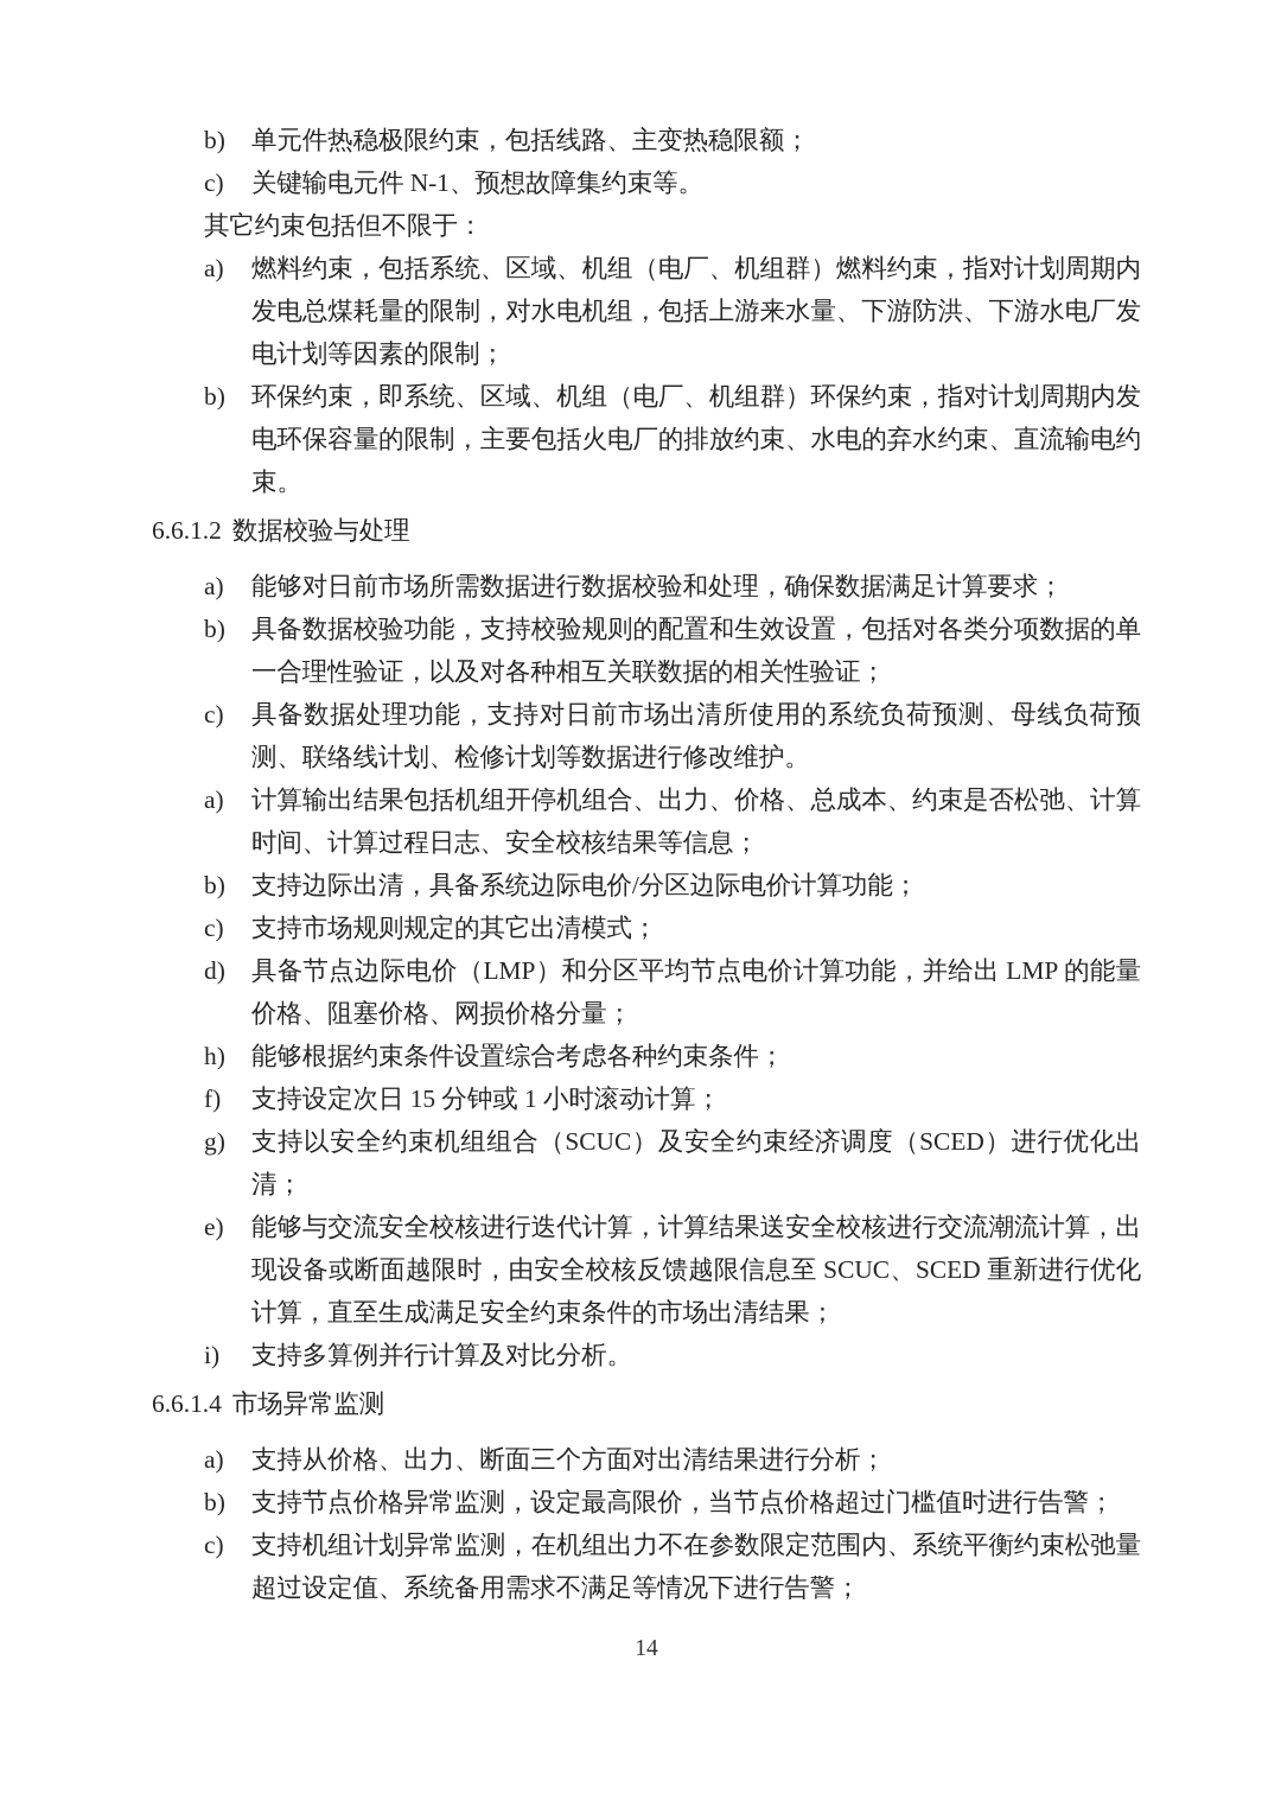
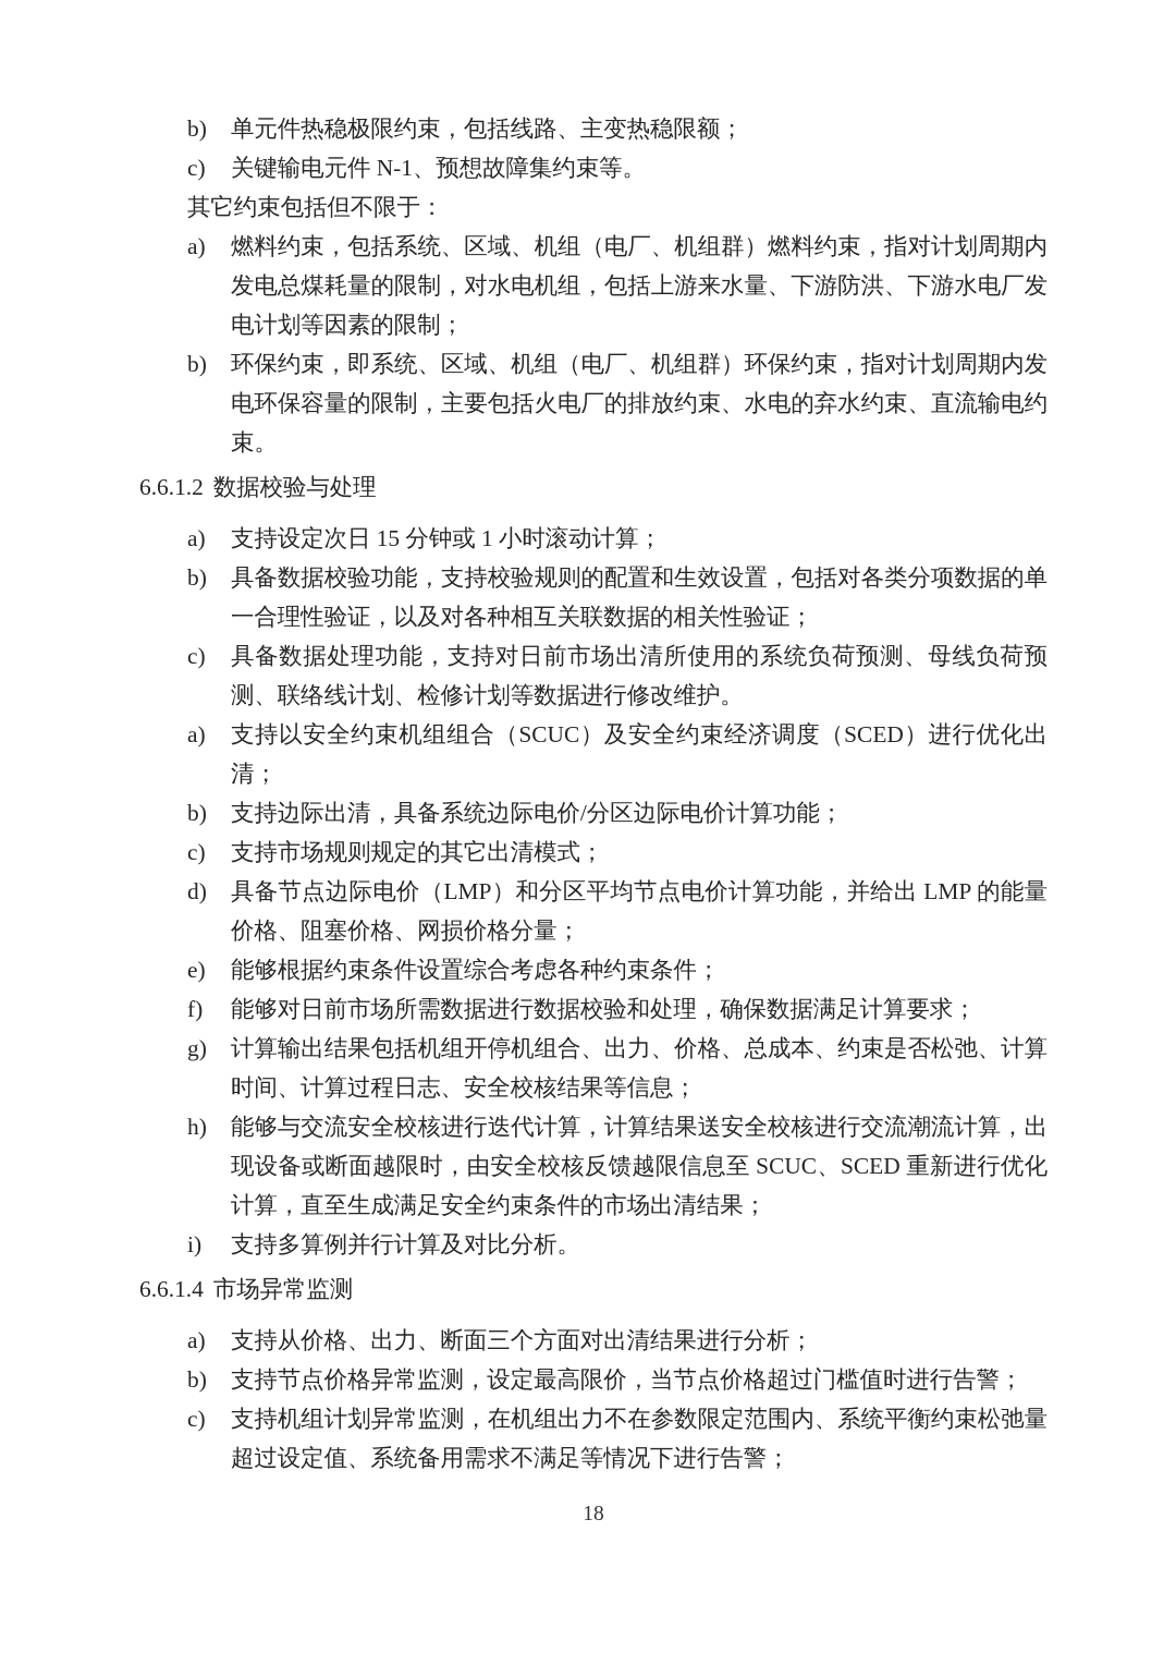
  b)
  单元件热稳极限约束，包括线路、主变热稳限额；
  c)
  关键输电元件 N-1、预想故障集约束等。
  其它约束包括但不限于：
  a)
  燃料约束，包括系统、区域、机组（电厂、机组群）燃料约束，指对计划周期内发电总煤耗量的限制，对水电机组，包括上游来水量、下游防洪、下游水电厂发电计划等因素的限制；
  b)
  环保约束，即系统、区域、机组（电厂、机组群）环保约束，指对计划周期内发电环保容量的限制，主要包括火电厂的排放约束、水电的弃水约束、直流输电约束。
  6.6.1.2 数据校验与处理
  a)
- 能够对日前市场所需数据进行数据校验和处理，确保数据满足计算要求；
+ 支持设定次日 15 分钟或 1 小时滚动计算；
  b)
  具备数据校验功能，支持校验规则的配置和生效设置，包括对各类分项数据的单一合理性验证，以及对各种相互关联数据的相关性验证；
  c)
  具备数据处理功能，支持对日前市场出清所使用的系统负荷预测、母线负荷预测、联络线计划、检修计划等数据进行修改维护。
  a)
- 计算输出结果包括机组开停机组合、出力、价格、总成本、约束是否松弛、计算时间、计算过程日志、安全校核结果等信息；
+ 支持以安全约束机组组合（SCUC）及安全约束经济调度（SCED）进行优化出清；
  b)
  支持边际出清，具备系统边际电价/分区边际电价计算功能；
  c)
  支持市场规则规定的其它出清模式；
  d)
  具备节点边际电价（LMP）和分区平均节点电价计算功能，并给出 LMP 的能量价格、阻塞价格、网损价格分量；
- h)
+ e)
  能够根据约束条件设置综合考虑各种约束条件；
  f)
- 支持设定次日 15 分钟或 1 小时滚动计算；
+ 能够对日前市场所需数据进行数据校验和处理，确保数据满足计算要求；
  g)
- 支持以安全约束机组组合（SCUC）及安全约束经济调度（SCED）进行优化出清；
+ 计算输出结果包括机组开停机组合、出力、价格、总成本、约束是否松弛、计算时间、计算过程日志、安全校核结果等信息；
- e)
+ h)
  能够与交流安全校核进行迭代计算，计算结果送安全校核进行交流潮流计算，出现设备或断面越限时，由安全校核反馈越限信息至 SCUC、SCED 重新进行优化计算，直至生成满足安全约束条件的市场出清结果；
  i)
  支持多算例并行计算及对比分析。
  6.6.1.4 市场异常监测
  a)
  支持从价格、出力、断面三个方面对出清结果进行分析；
  b)
  支持节点价格异常监测，设定最高限价，当节点价格超过门槛值时进行告警；
  c)
  支持机组计划异常监测，在机组出力不在参数限定范围内、系统平衡约束松弛量超过设定值、系统备用需求不满足等情况下进行告警；
- 14
+ 18
